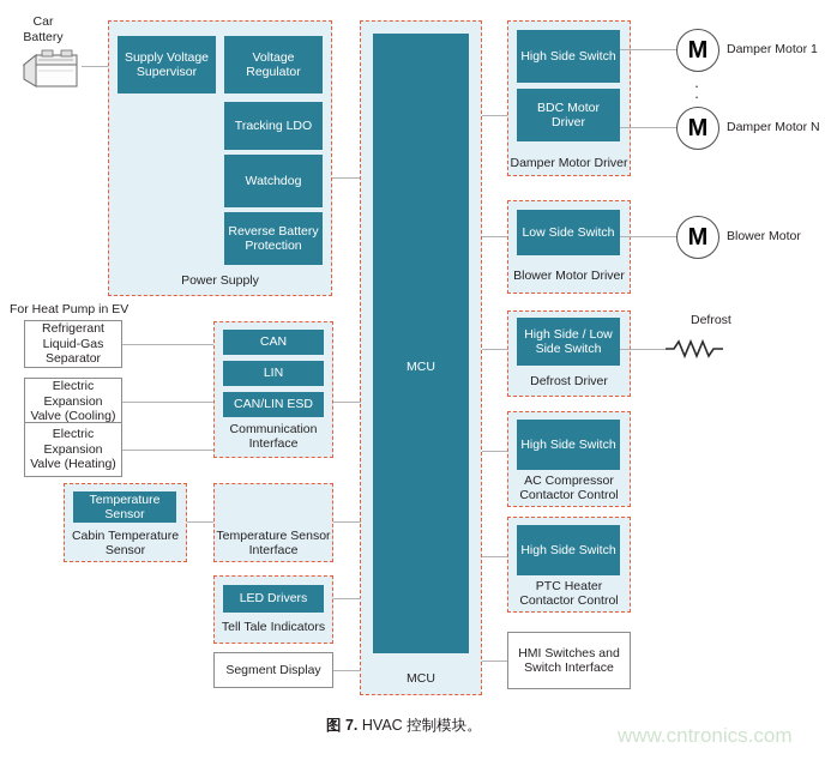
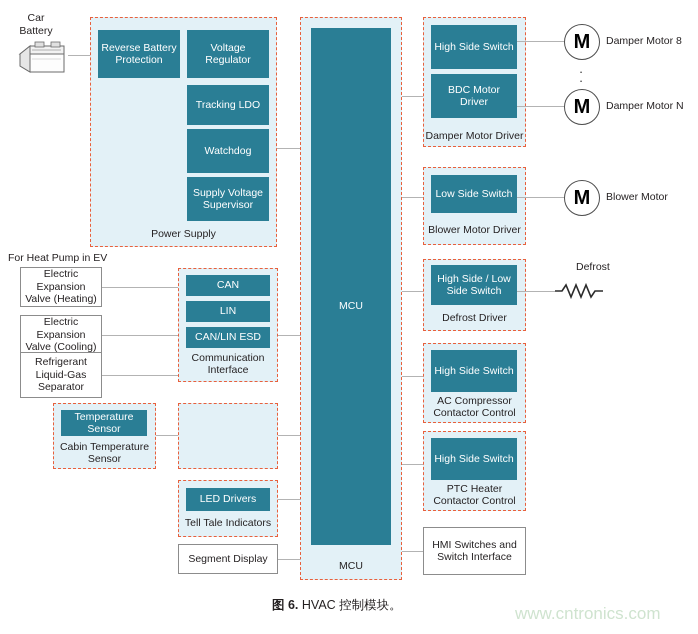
  Car
  Battery
- Supply Voltage Supervisor
+ Reverse Battery Protection
  Voltage Regulator
  Tracking LDO
  Watchdog
- Reverse Battery Protection
+ Supply Voltage Supervisor
  Power Supply
  MCU
  MCU
  For Heat Pump in EV
- Refrigerant Liquid-Gas Separator
+ Electric Expansion Valve (Heating)
  Electric Expansion Valve (Cooling)
- Electric Expansion Valve (Heating)
+ Refrigerant Liquid-Gas Separator
  CAN
  LIN
  CAN/LIN ESD
  Communication Interface
  Temperature Sensor
  Cabin Temperature Sensor
- Temperature Sensor Interface
  LED Drivers
  Tell Tale Indicators
  Segment Display
  High Side Switch
  BDC Motor Driver
  Damper Motor Driver
  M
- Damper Motor 1
+ Damper Motor 8
  .
  .
  M
  Damper Motor N
  Low Side Switch
  Blower Motor Driver
  M
  Blower Motor
  High Side / Low Side Switch
  Defrost Driver
  Defrost
  High Side Switch
  AC Compressor Contactor Control
  High Side Switch
  PTC Heater Contactor Control
  HMI Switches and Switch Interface
- 图 7. HVAC 控制模块。
+ 图 6. HVAC 控制模块。
  www.cntronics.com
